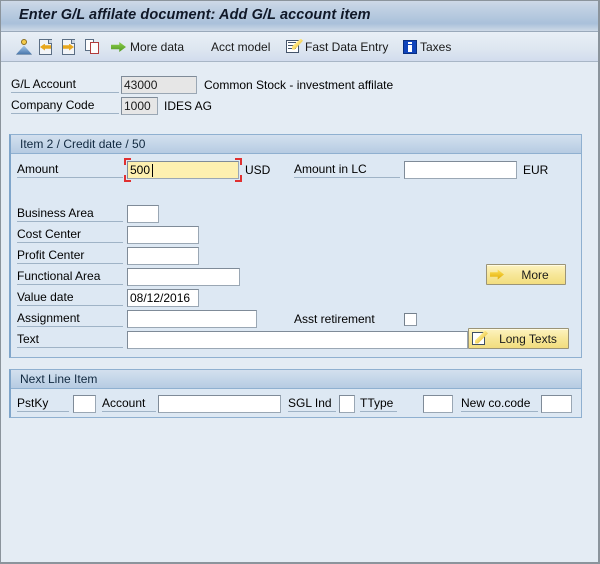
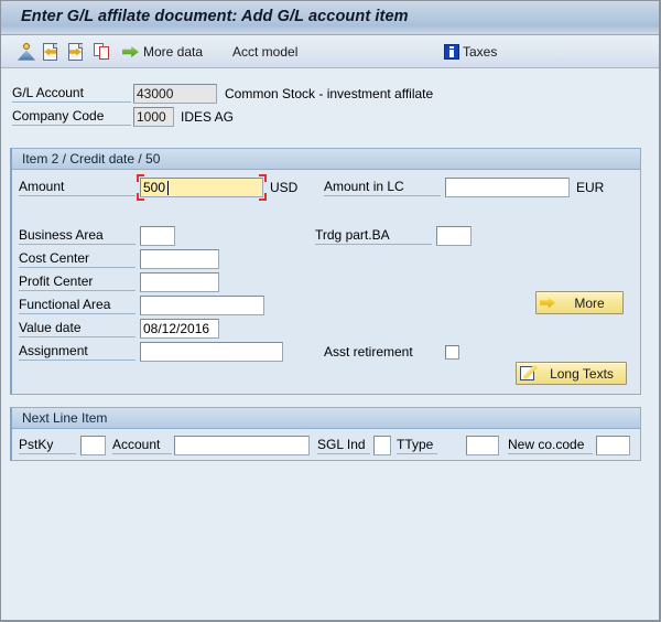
  Enter G/L affilate document: Add G/L account item
  More data
  Acct model
- Fast Data Entry
  Taxes
  G/L Account
  43000
  Common Stock - investment affilate
  Company Code
  1000
  IDES AG
  Item 2 / Credit date / 50
  Amount
  500
  USD
  Amount in LC
  EUR
  Business Area
+ Trdg part.BA
  Cost Center
  Profit Center
  Functional Area
  More
  Value date
  08/12/2016
  Assignment
  Asst retirement
- Text
  Long Texts
  Next Line Item
  PstKy
  Account
  SGL Ind
  TType
  New co.code
